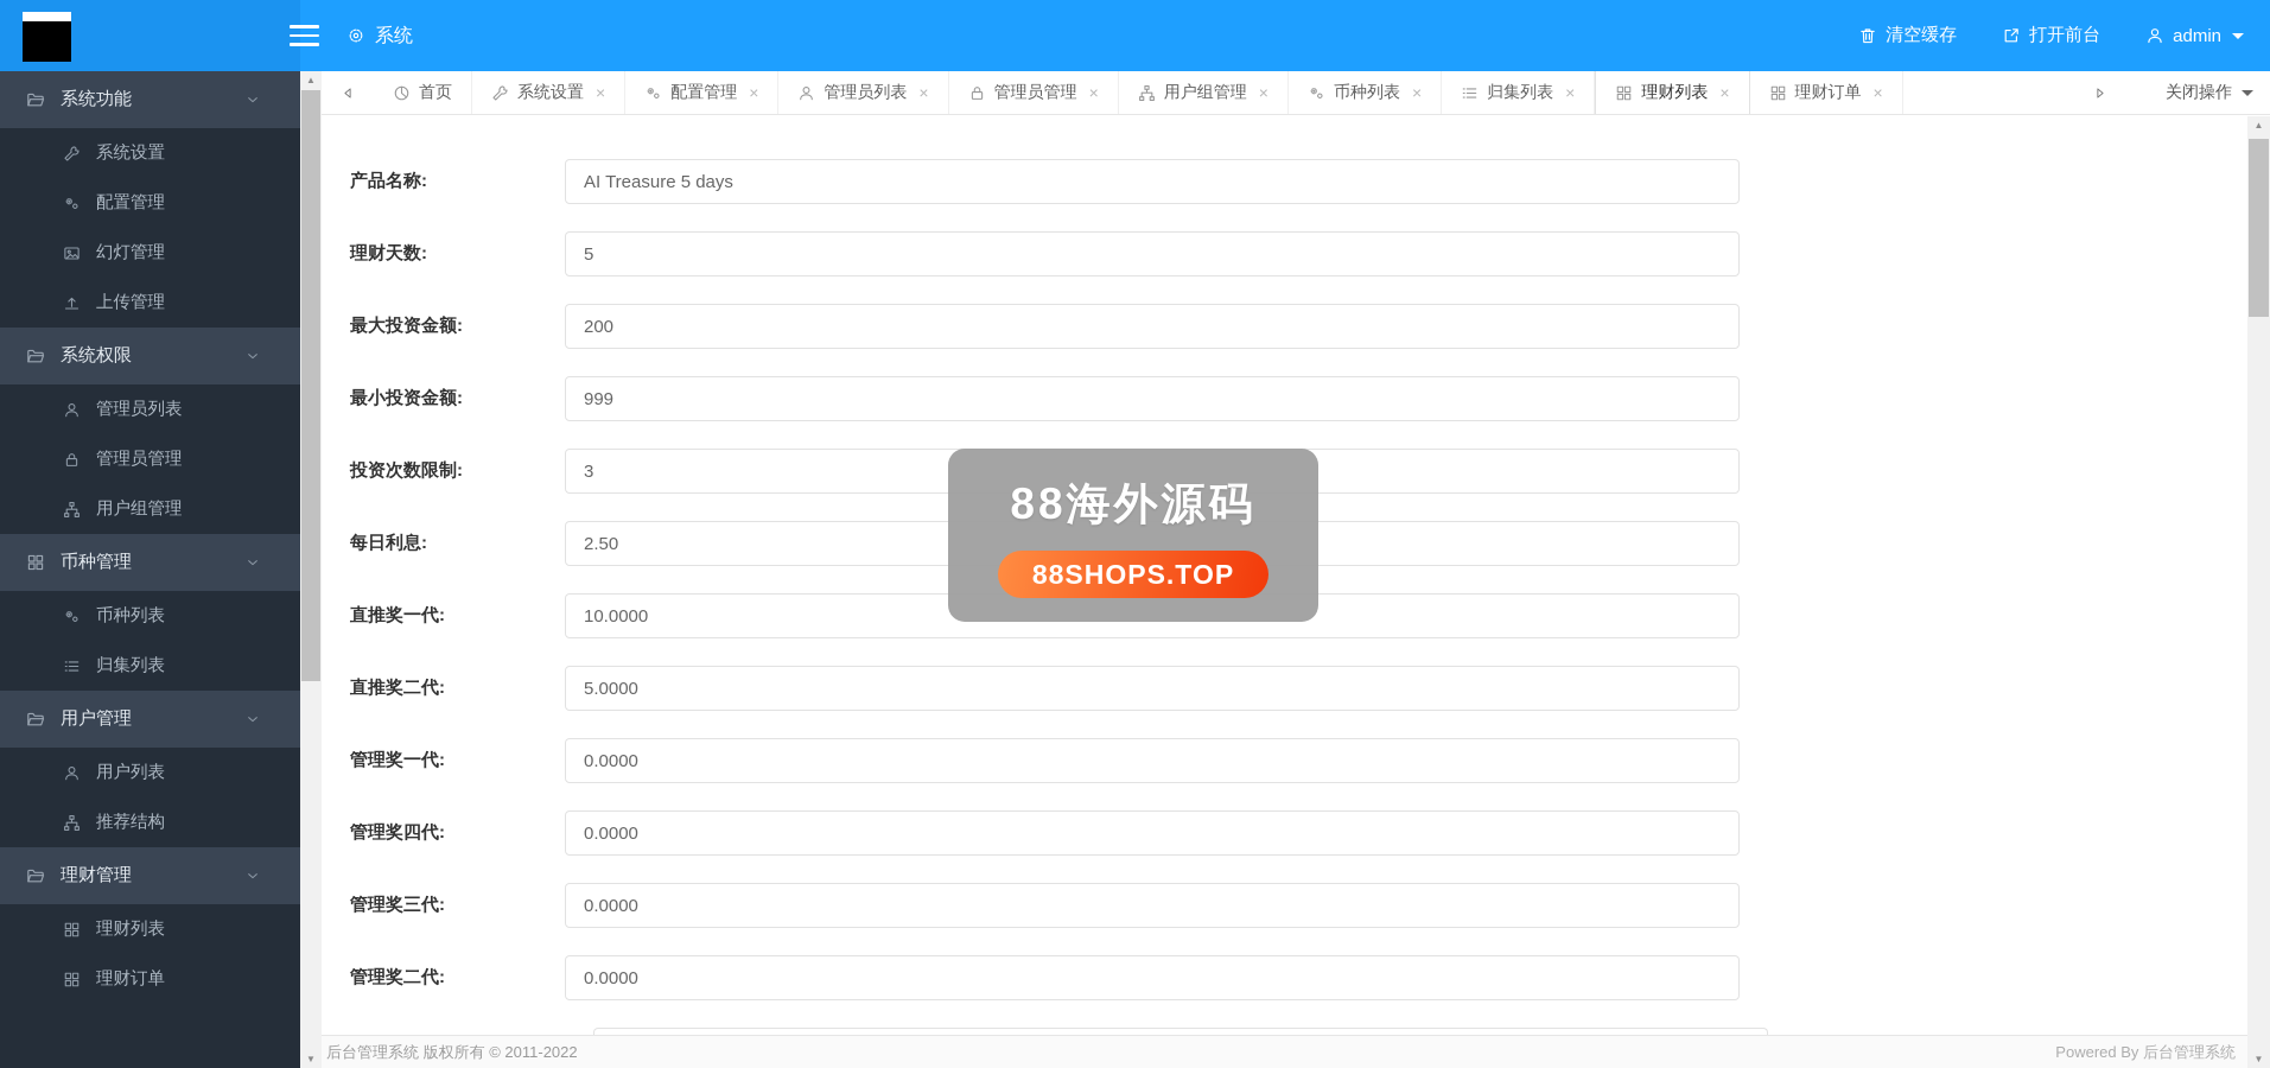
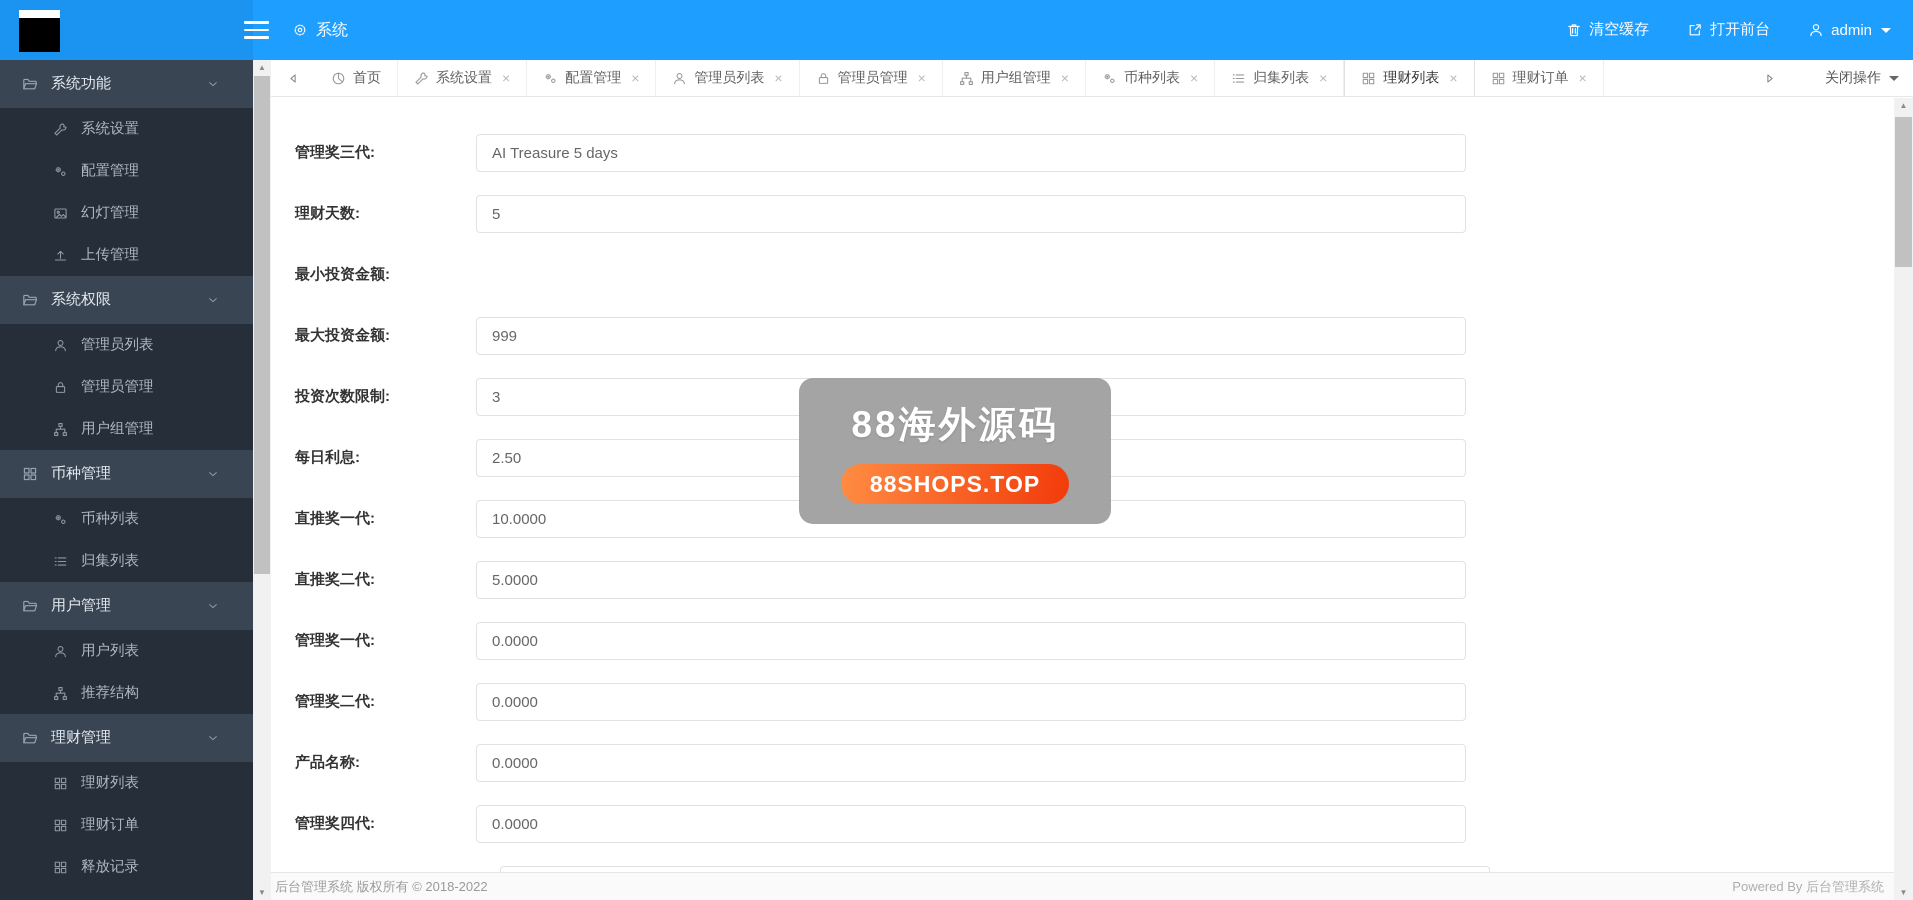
  系统
  清空缓存
  打开前台
  admin
  系统功能
  系统设置
  配置管理
  幻灯管理
  上传管理
  系统权限
  管理员列表
  管理员管理
  用户组管理
  币种管理
  币种列表
  归集列表
  用户管理
  用户列表
  推荐结构
  理财管理
  理财列表
  理财订单
+ 释放记录
  ▲
  ▼
  首页
  系统设置
  ×
  配置管理
  ×
  管理员列表
  ×
  管理员管理
  ×
  用户组管理
  ×
  币种列表
  ×
  归集列表
  ×
  理财列表
  ×
  理财订单
  ×
  关闭操作
- 产品名称:
+ 管理奖三代:
  AI Treasure 5 days
  理财天数:
  5
- 最大投资金额:
+ 最小投资金额:
- 200
- 最小投资金额:
+ 最大投资金额:
  999
  投资次数限制:
  3
  每日利息:
  2.50
  直推奖一代:
  10.0000
  直推奖二代:
  5.0000
  管理奖一代:
  0.0000
- 管理奖四代:
+ 管理奖二代:
  0.0000
- 管理奖三代:
+ 产品名称:
  0.0000
- 管理奖二代:
+ 管理奖四代:
  0.0000
  ▲
  ▼
  88海外源码
  88SHOPS.TOP
- 后台管理系统 版权所有 © 2011-2022
+ 后台管理系统 版权所有 © 2018-2022
  Powered By 后台管理系统
